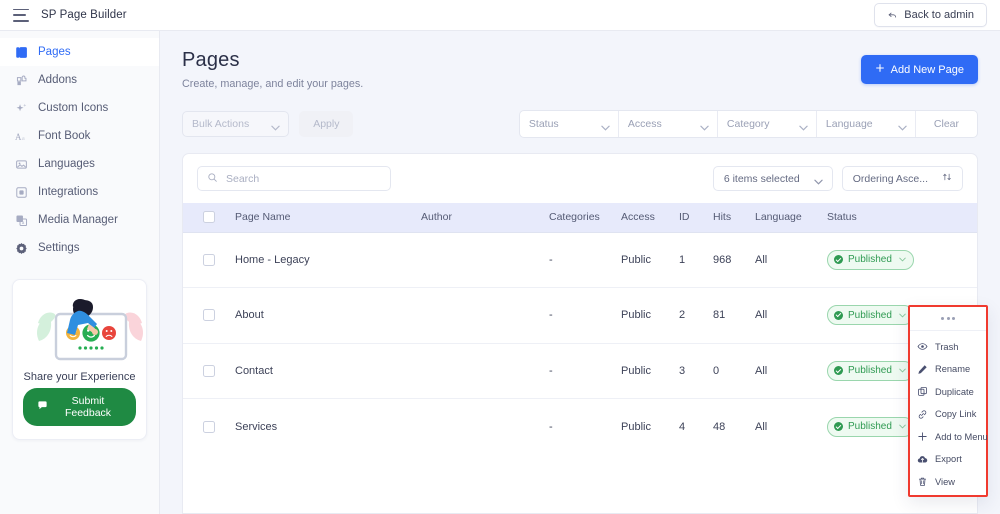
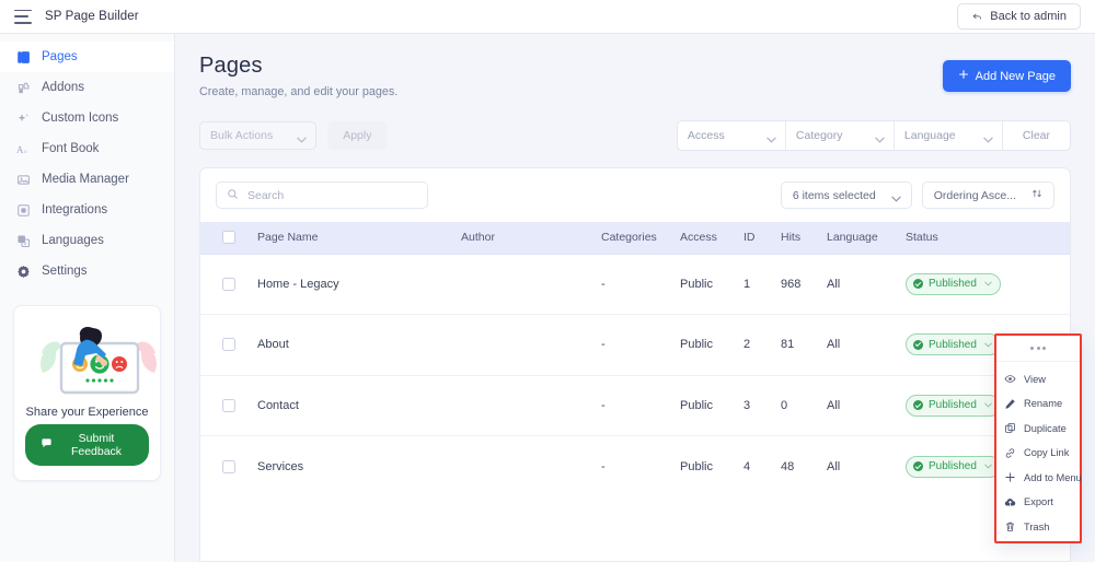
  SP Page Builder
  Back to admin
  Pages
  Addons
  Custom Icons
  A
  Font Book
- Languages
+ Media Manager
  Integrations
- Media Manager
+ Languages
  Settings
  Share your Experience
  Submit Feedback
  Pages
  Create, manage, and edit your pages.
  Add New Page
  Bulk Actions
  Apply
- Status
  Access
  Category
  Language
  Clear
  Search
  6 items selected
  Ordering Asce...
  	Page Name	Author	Categories	Access	ID	Hits	Language	Status
  	Home - Legacy		-	Public	1	968	All	Published
  	About		-	Public	2	81	All	Published
  	Contact		-	Public	3	0	All	Published
  	Services		-	Public	4	48	All	Published
- Trash
+ View
  Rename
  Duplicate
  Copy Link
  Add to Menu
  Export
- View
+ Trash
